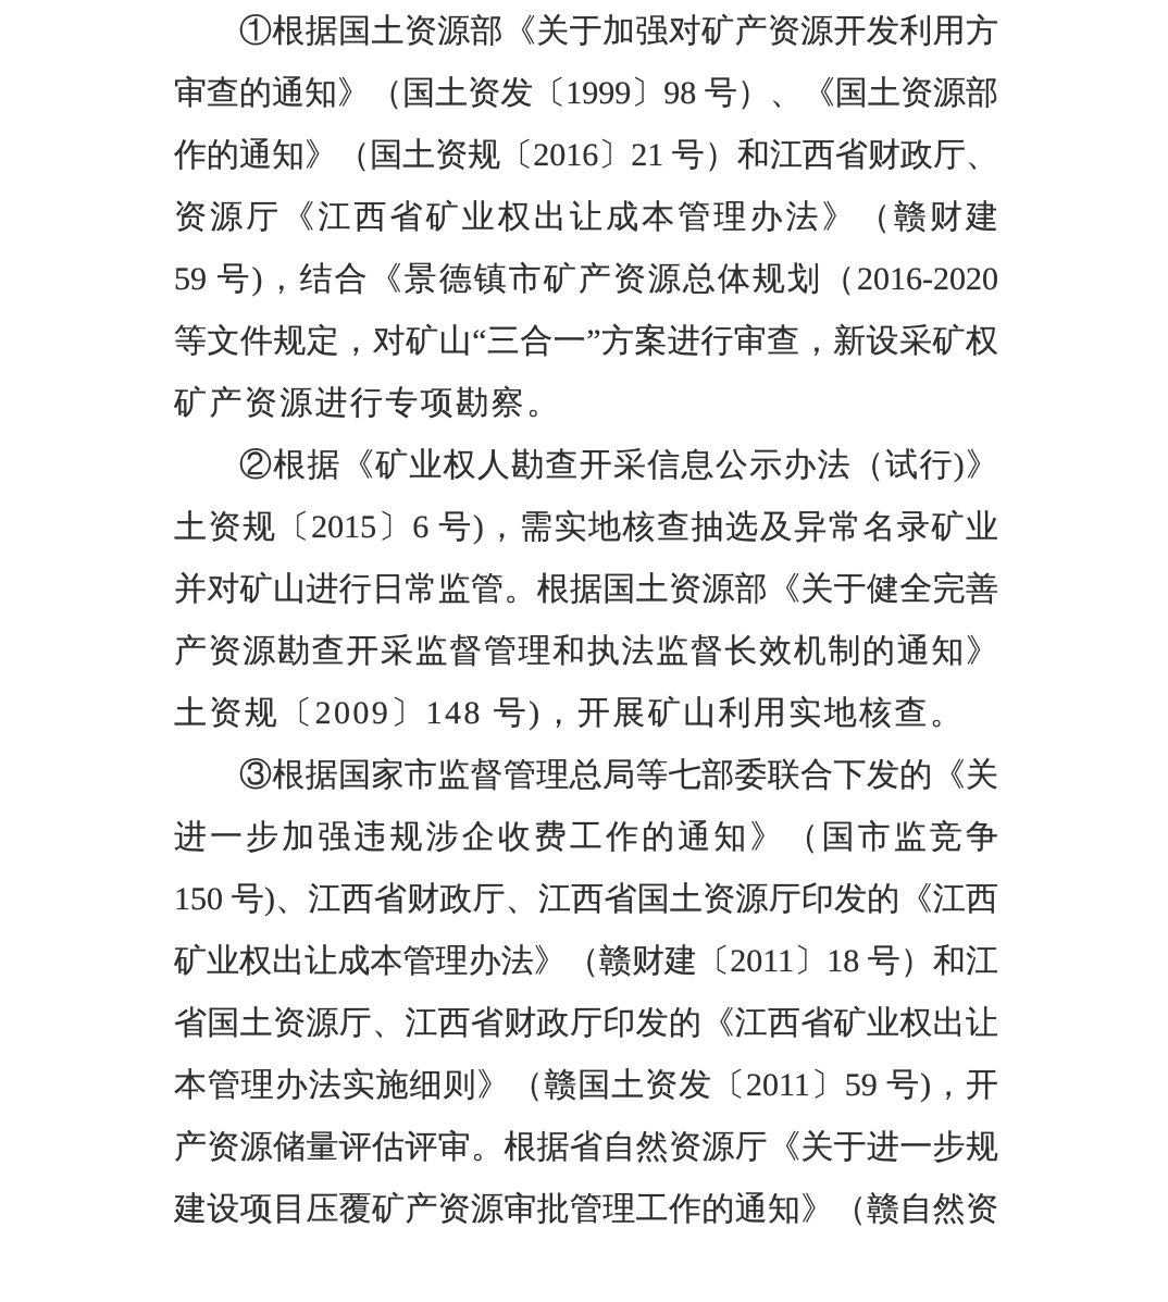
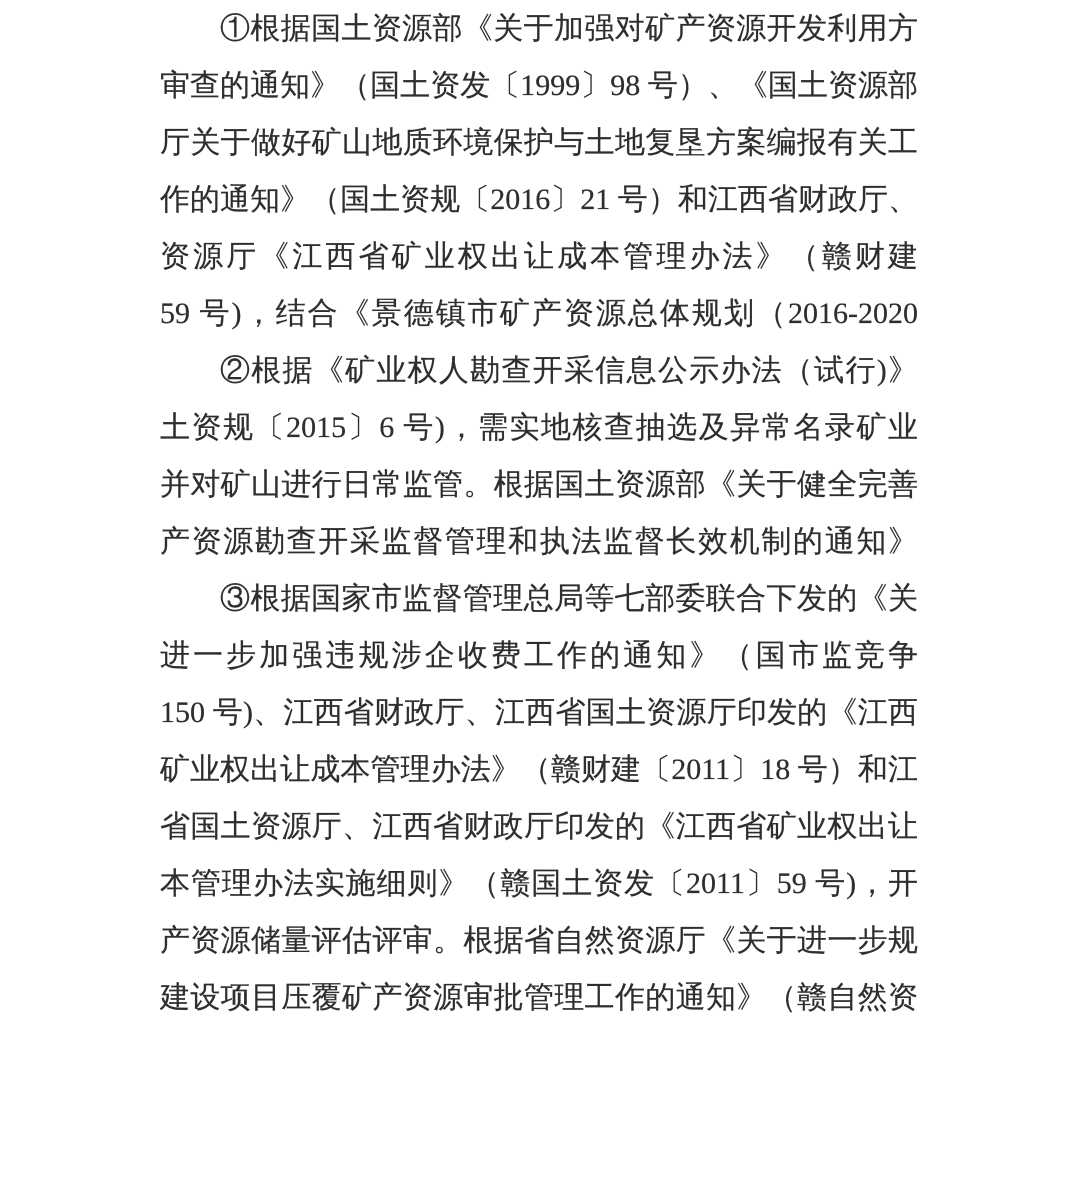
  ①根据国土资源部《关于加强对矿产资源开发利用方
  审查的通知》（国土资发〔1999〕98 号）、《国土资源部
+ 厅关于做好矿山地质环境保护与土地复垦方案编报有关工
  作的通知》（国土资规〔2016〕21 号）和江西省财政厅、
  资源厅《江西省矿业权出让成本管理办法》（赣财建
  59 号)，结合《景德镇市矿产资源总体规划（2016-2020
- 等文件规定，对矿山“三合一”方案进行审查，新设采矿权
- 矿产资源进行专项勘察。
  ②根据《矿业权人勘查开采信息公示办法（试行)》
  土资规〔2015〕6 号)，需实地核查抽选及异常名录矿业
  并对矿山进行日常监管。根据国土资源部《关于健全完善
  产资源勘查开采监督管理和执法监督长效机制的通知》
- 土资规〔2009〕148 号)，开展矿山利用实地核查。
  ③根据国家市监督管理总局等七部委联合下发的《关
  进一步加强违规涉企收费工作的通知》（国市监竞争
  150 号)、江西省财政厅、江西省国土资源厅印发的《江西
  矿业权出让成本管理办法》（赣财建〔2011〕18 号）和江
  省国土资源厅、江西省财政厅印发的《江西省矿业权出让
  本管理办法实施细则》（赣国土资发〔2011〕59 号)，开
  产资源储量评估评审。根据省自然资源厅《关于进一步规
  建设项目压覆矿产资源审批管理工作的通知》（赣自然资
